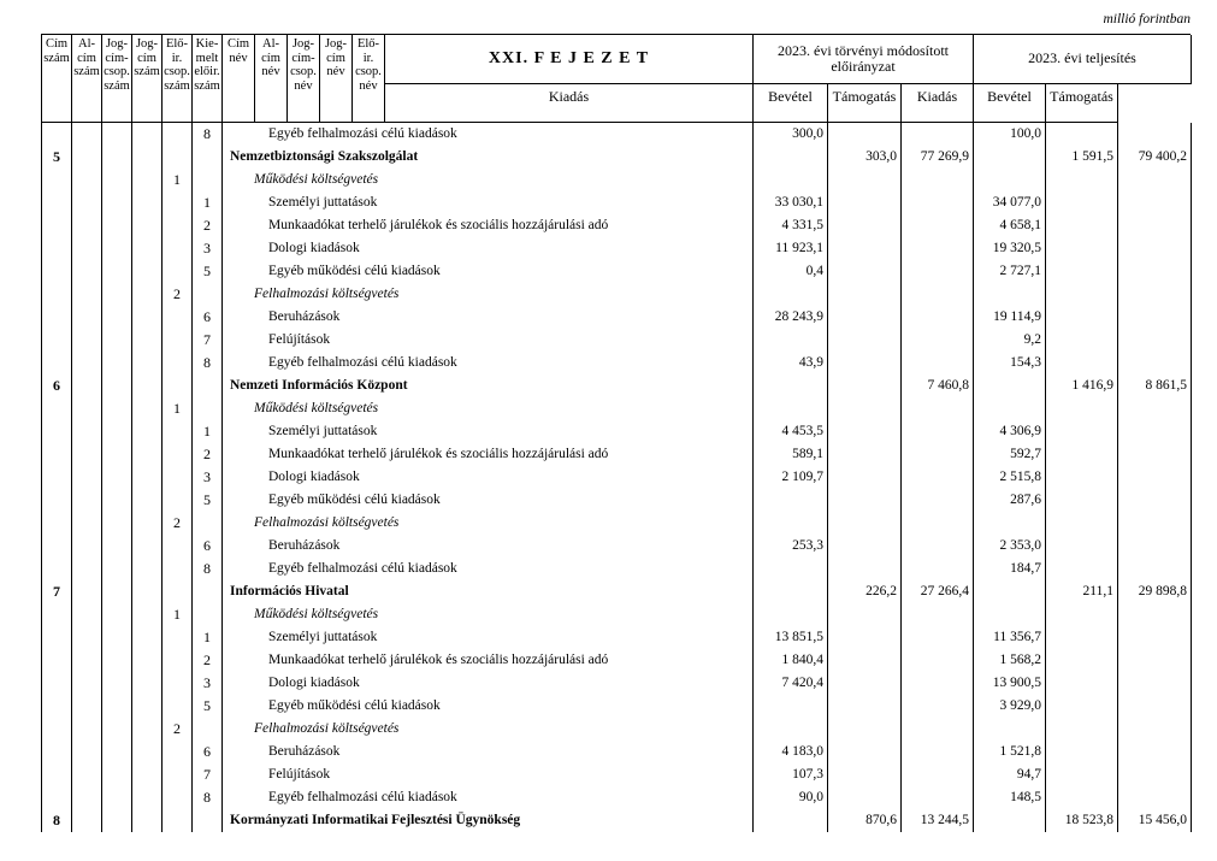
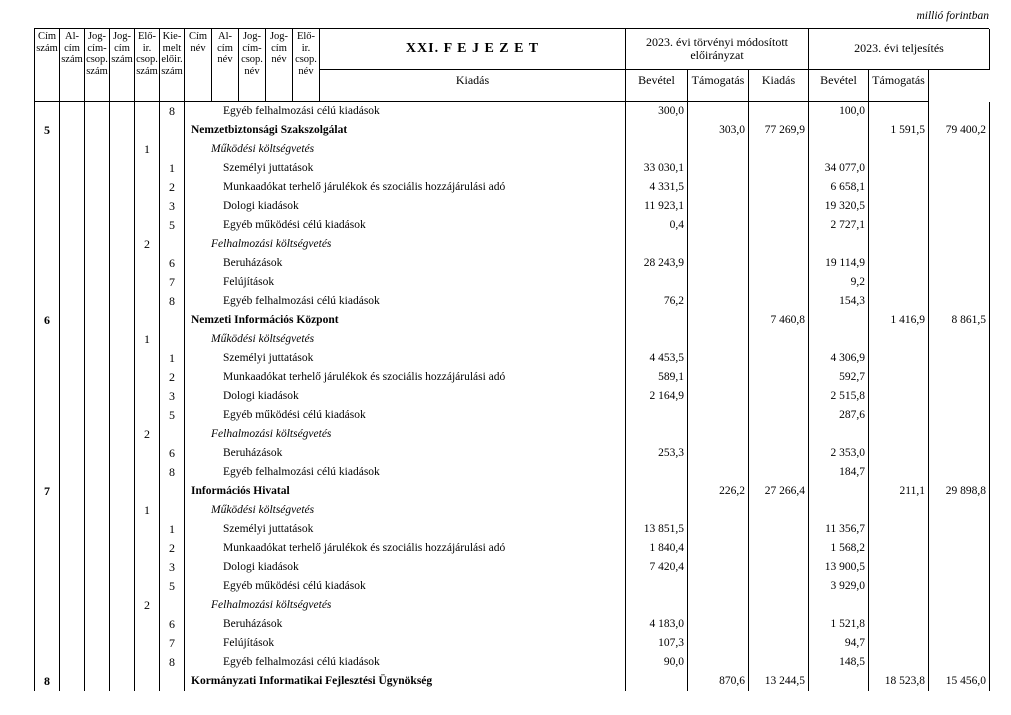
  millió forintban
  Cím
  szám
  Al-
  cím
  szám
  Jog-
  cím-
  csop.
  szám
  Jog-
  cím
  szám
  Elő-
  ir.
  csop.
  szám
  Kie-
  melt
  előir.
  szám
  Cím
  név
  Al-
  cím
  név
  Jog-
  cím-
  csop.
  név
  Jog-
  cím
  név
  Elő-
  ir.
  csop.
  név
  XXI. F E J E Z E T
  2023. évi törvényi módosított előirányzat
  2023. évi teljesítés
  Kiadás
  Bevétel
  Támogatás
  Kiadás
  Bevétel
  Támogatás
  8
  Egyéb felhalmozási célú kiadások
  300,0
  100,0
  5
  Nemzetbiztonsági Szakszolgálat
  303,0
  77 269,9
  1 591,5
  79 400,2
  1
  Működési költségvetés
  1
  Személyi juttatások
  33 030,1
  34 077,0
  2
  Munkaadókat terhelő járulékok és szociális hozzájárulási adó
  4 331,5
- 4 658,1
+ 6 658,1
  3
  Dologi kiadások
  11 923,1
  19 320,5
  5
  Egyéb működési célú kiadások
  0,4
  2 727,1
  2
  Felhalmozási költségvetés
  6
  Beruházások
  28 243,9
  19 114,9
  7
  Felújítások
  9,2
  8
  Egyéb felhalmozási célú kiadások
- 43,9
+ 76,2
  154,3
  6
  Nemzeti Információs Központ
  7 460,8
  1 416,9
  8 861,5
  1
  Működési költségvetés
  1
  Személyi juttatások
  4 453,5
  4 306,9
  2
  Munkaadókat terhelő járulékok és szociális hozzájárulási adó
  589,1
  592,7
  3
  Dologi kiadások
- 2 109,7
+ 2 164,9
  2 515,8
  5
  Egyéb működési célú kiadások
  287,6
  2
  Felhalmozási költségvetés
  6
  Beruházások
  253,3
  2 353,0
  8
  Egyéb felhalmozási célú kiadások
  184,7
  7
  Információs Hivatal
  226,2
  27 266,4
  211,1
  29 898,8
  1
  Működési költségvetés
  1
  Személyi juttatások
  13 851,5
  11 356,7
  2
  Munkaadókat terhelő járulékok és szociális hozzájárulási adó
  1 840,4
  1 568,2
  3
  Dologi kiadások
  7 420,4
  13 900,5
  5
  Egyéb működési célú kiadások
  3 929,0
  2
  Felhalmozási költségvetés
  6
  Beruházások
  4 183,0
  1 521,8
  7
  Felújítások
  107,3
  94,7
  8
  Egyéb felhalmozási célú kiadások
  90,0
  148,5
  8
  Kormányzati Informatikai Fejlesztési Ügynökség
  870,6
  13 244,5
  18 523,8
  15 456,0
